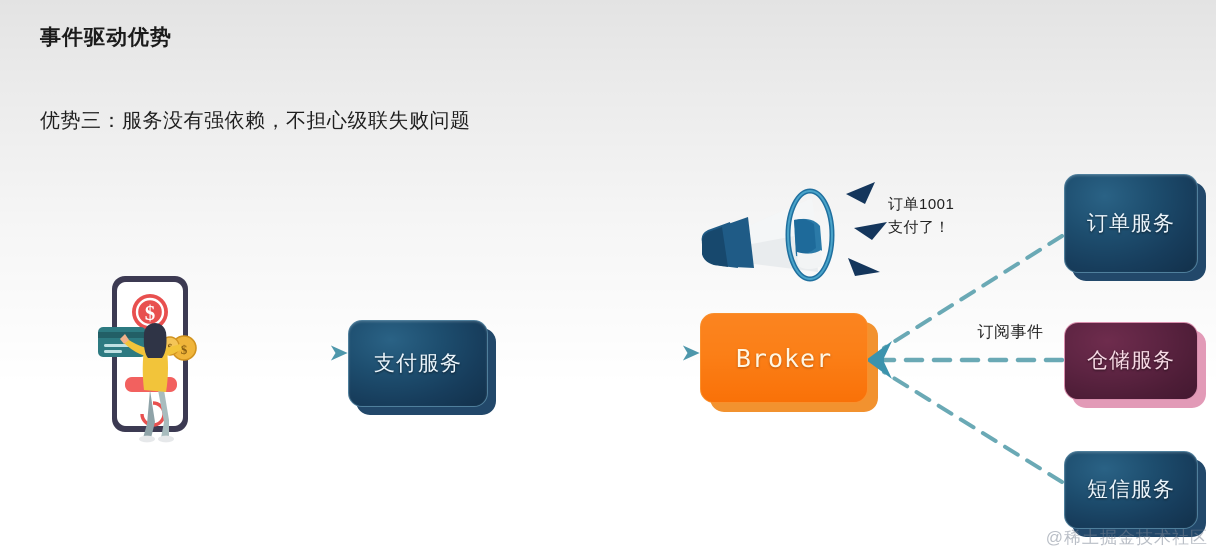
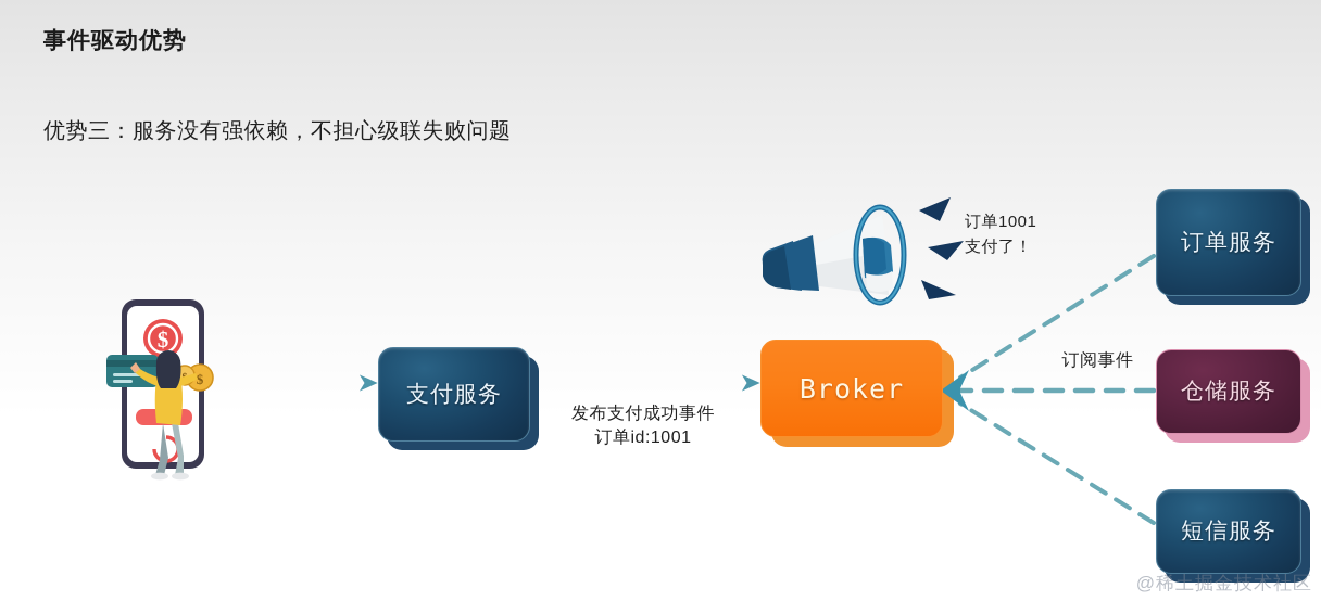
  事件驱动优势
  优势三：服务没有强依赖，不担心级联失败问题
  支付服务
  Broker
  订单服务
  仓储服务
  短信服务
+ 发布支付成功事件
+ 订单id:1001
  订阅事件
  订单1001
  支付了！
  $
  $
  @稀土掘金技术社区
